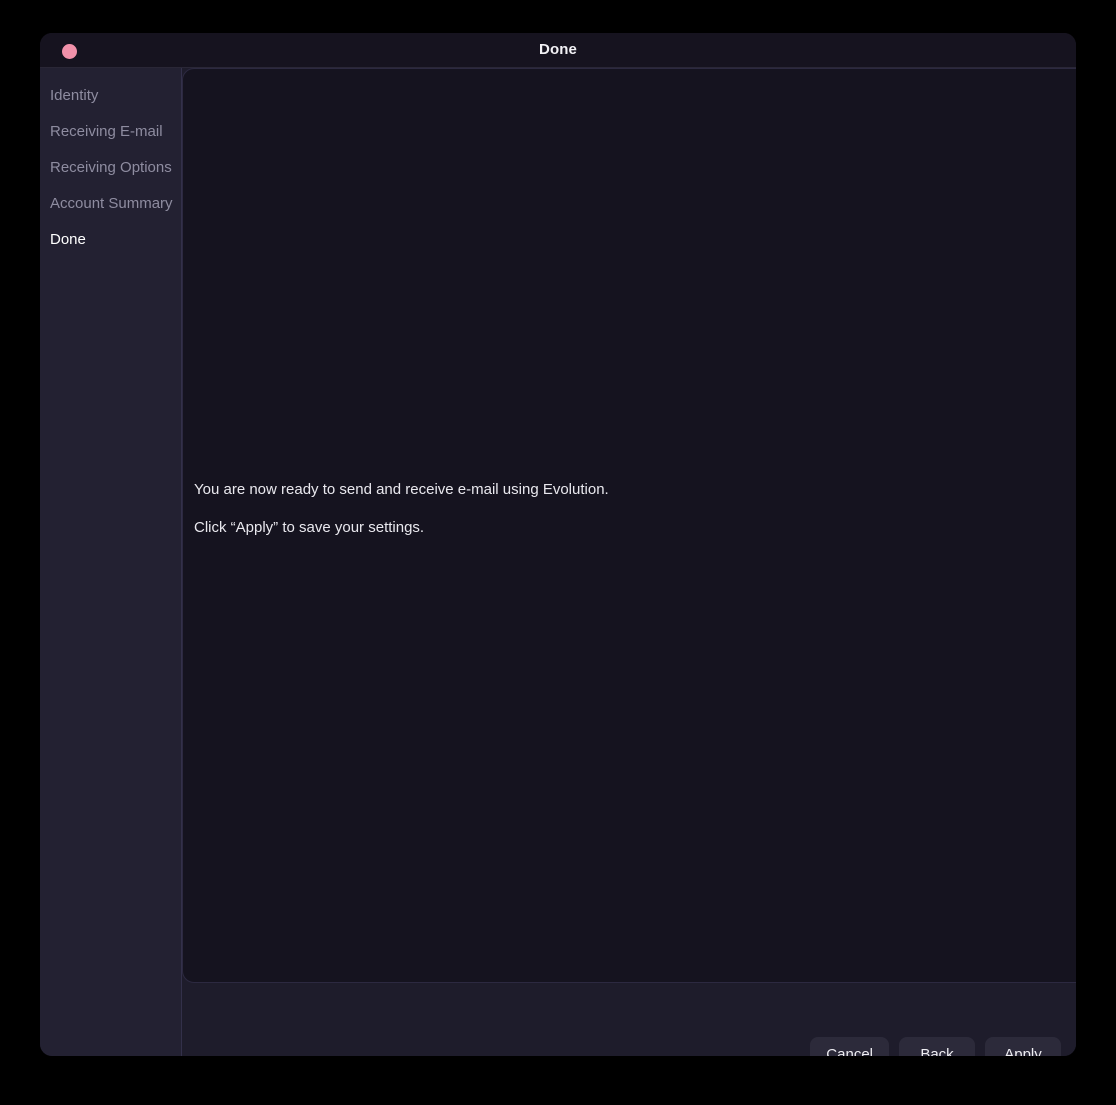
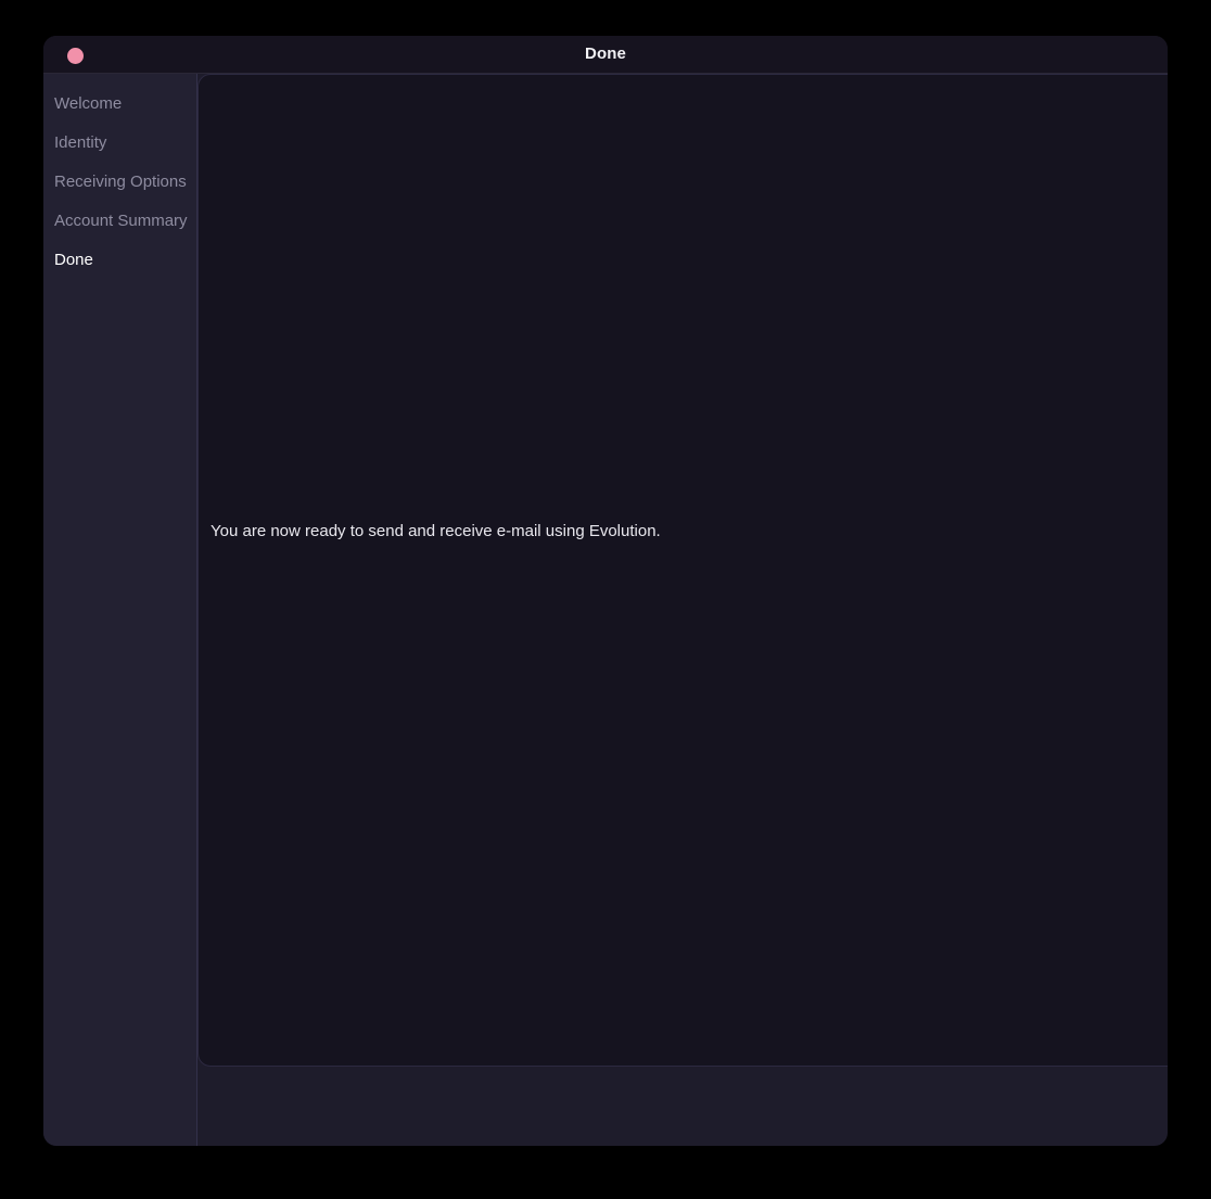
  Done
+ Welcome
  Identity
- Receiving E-mail
  Receiving Options
  Account Summary
  Done
  You are now ready to send and receive e-mail using Evolution.
- Click “Apply” to save your settings.
- Cancel
- Back
- Apply
